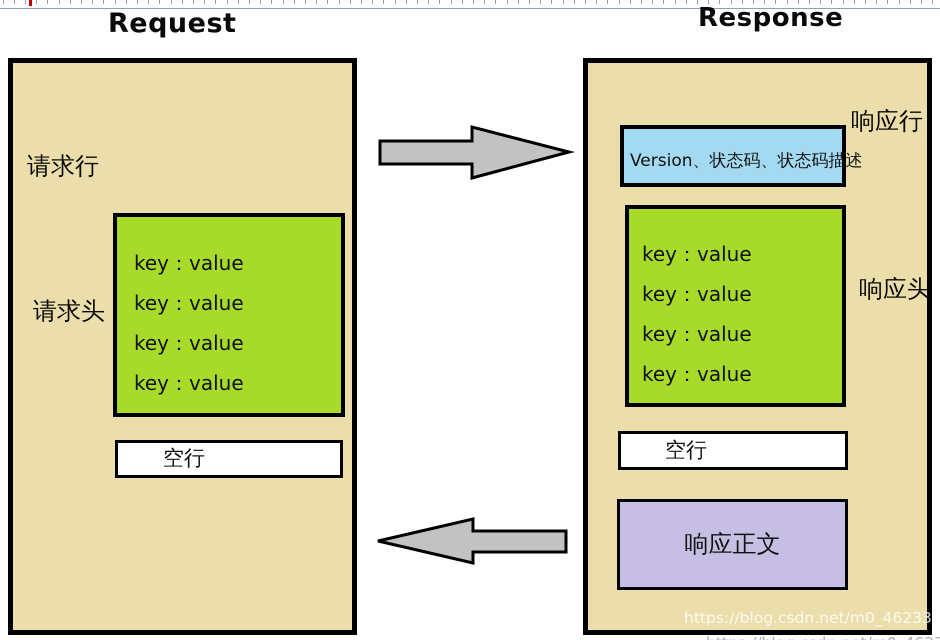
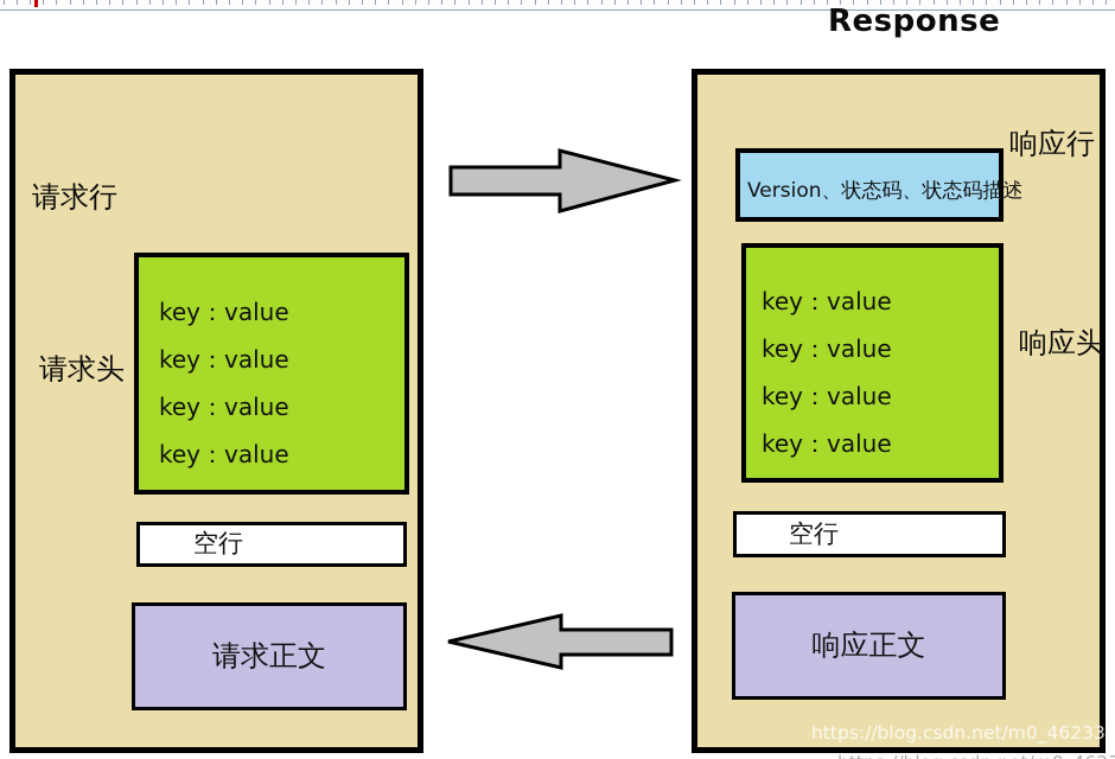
- Request
  Response
  请求行
  key：value
  key：value
  key：value
  key：value
  请求头
  空行
+ 请求正文
  响应行
  Version、状态码、状态码描述
  key：value
  key：value
  key：value
  key：value
  响应头
  空行
  响应正文
  https://blog.csdn.net/m0_462339
